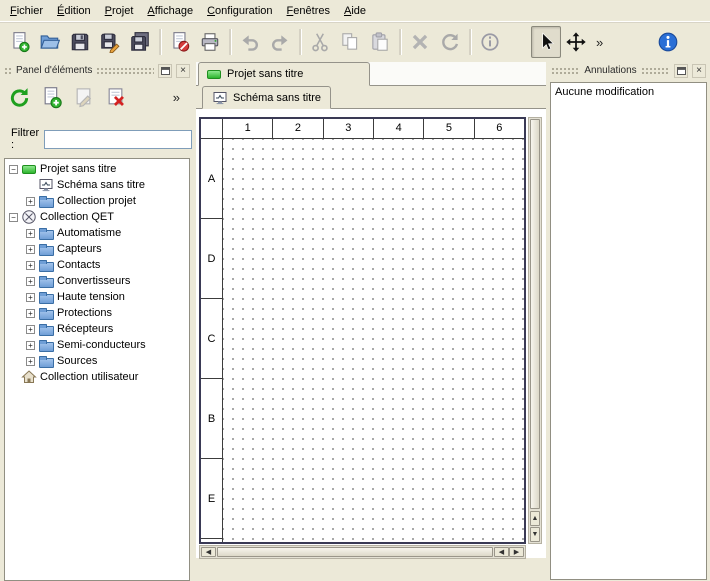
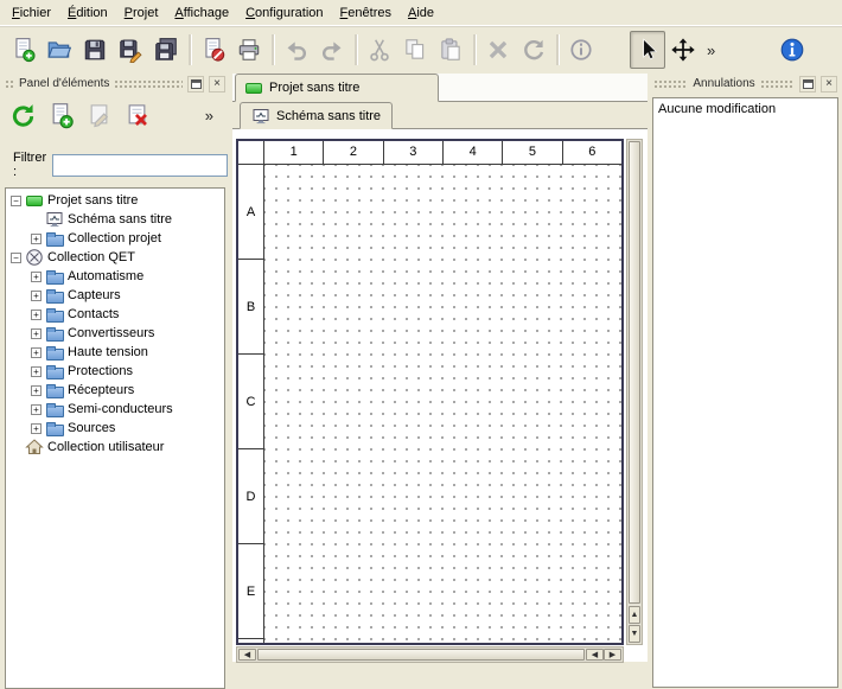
  Fichier
  Édition
  Projet
  Affichage
  Configuration
  Fenêtres
  Aide
  »
  Panel d'éléments
  ×
  »
  Filtrer :
  −
  Projet sans titre
  Schéma sans titre
  +
  Collection projet
  −
  Collection QET
  +
  Automatisme
  +
  Capteurs
  +
  Contacts
  +
  Convertisseurs
  +
  Haute tension
  +
  Protections
  +
  Récepteurs
  +
  Semi-conducteurs
  +
  Sources
  Collection utilisateur
  Projet sans titre
  Schéma sans titre
  1
  2
  3
  4
  5
  6
  A
- D
+ B
  C
- B
+ D
  E
  Annulations
  ×
  Aucune modification
